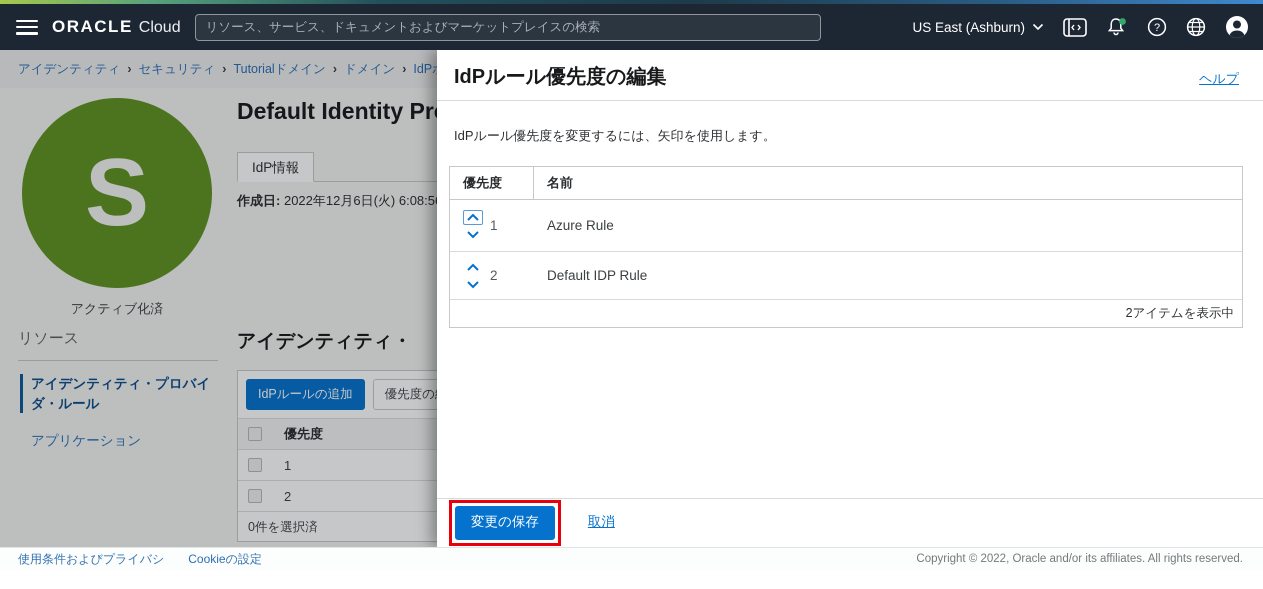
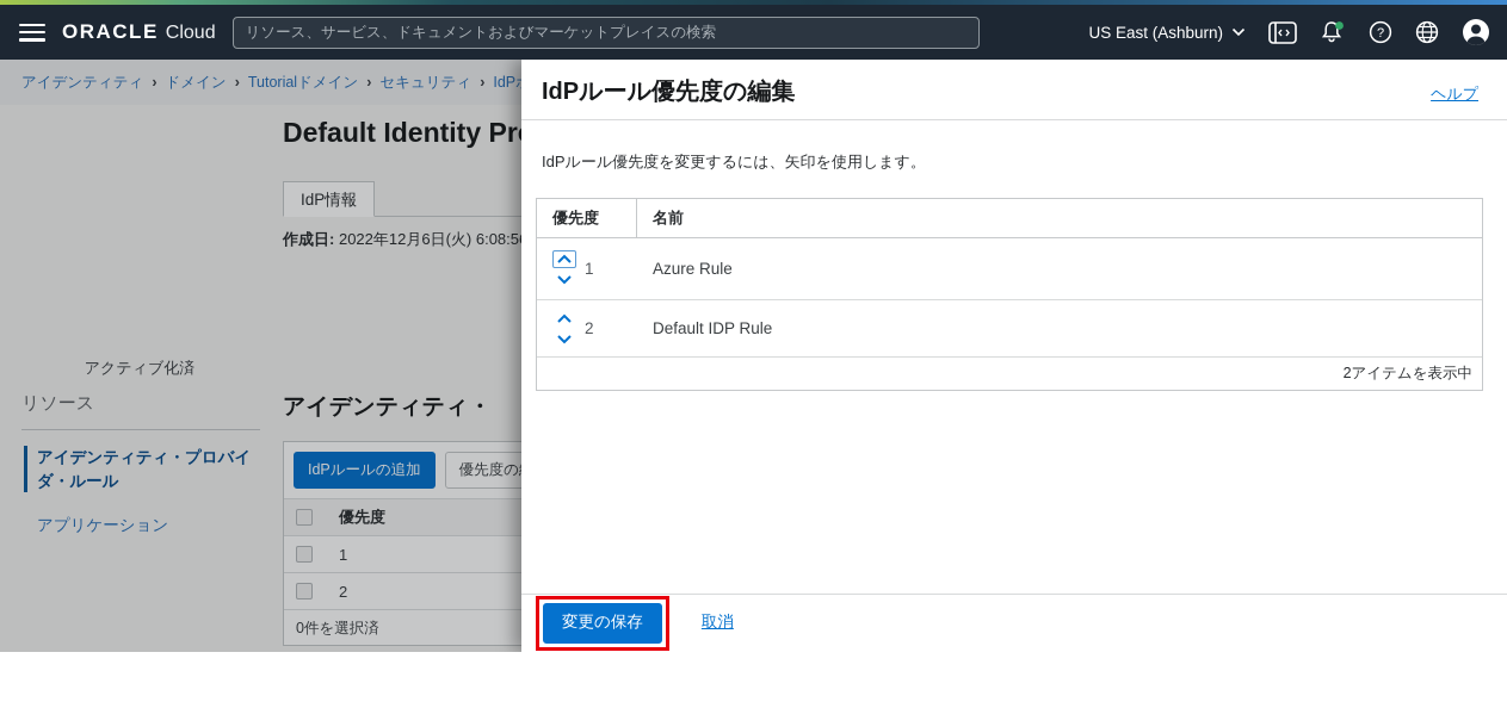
  ORACLE
  Cloud
  リソース、サービス、ドキュメントおよびマーケットプレイスの検索
  US East (Ashburn)
  ?
  アイデンティティ
- セキュリティ
+ ドメイン
  Tutorialドメイン
- ドメイン
+ セキュリティ
- S
  アクティブ化済
  リソース
  アイデンティティ・プロバイダ・ルール
  アプリケーション
  Default Identity Pr
  IdP情報
  作成日: 2022年12月6日(火) 6:08:5
  アイデンティティ・
  IdPルールの追加
  優先度
  1
  2
  0件を選択済
  IdPルール優先度の編集
  ヘルプ
  IdPルール優先度を変更するには、矢印を使用します。
  優先度
  名前
  1
  Azure Rule
  2
  Default IDP Rule
  2アイテムを表示中
  変更の保存
  取消
- 使用条件およびプライバシ
- Cookieの設定
- Copyright © 2022, Oracle and/or its affiliates. All rights reserved.
